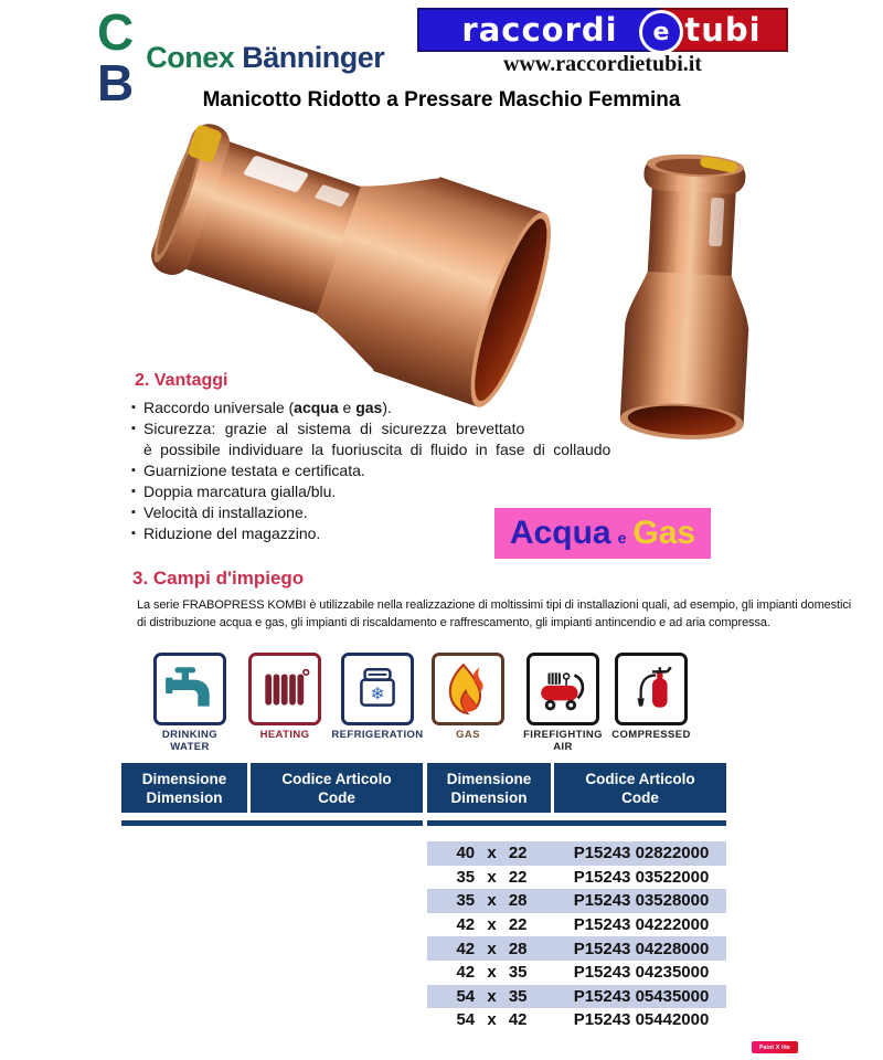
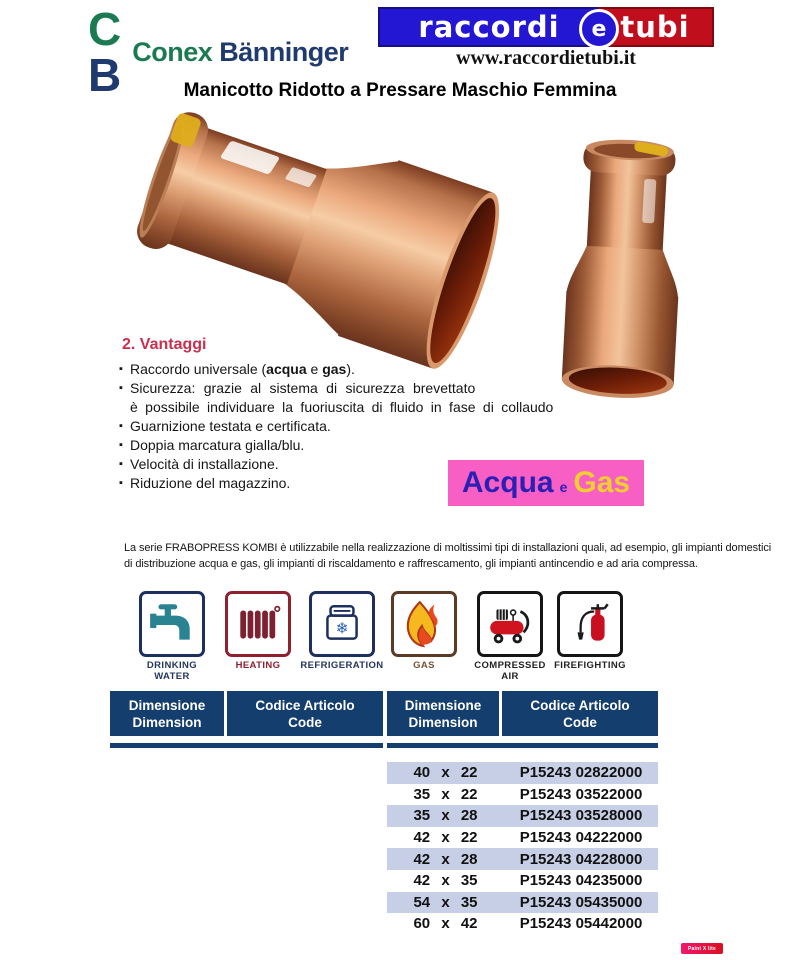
  C
  B
  Conex Bänninger
  raccordi
  tubi
  e
  www.raccordietubi.it
  Manicotto Ridotto a Pressare Maschio Femmina
  2. Vantaggi
  ▪
  Raccordo universale (acqua e gas).
  ▪
  Sicurezza: grazie al sistema di sicurezza brevettato
  è possibile individuare la fuoriuscita di fluido in fase di collaudo
  ▪
  Guarnizione testata e certificata.
  ▪
  Doppia marcatura gialla/blu.
  ▪
  Velocità di installazione.
  ▪
  Riduzione del magazzino.
  Acqua
  e
  Gas
- 3. Campi d'impiego
  La serie FRABOPRESS KOMBI è utilizzabile nella realizzazione di moltissimi tipi di installazioni quali, ad esempio, gli impianti domestici
  di distribuzione acqua e gas, gli impianti di riscaldamento e raffrescamento, gli impianti antincendio e ad aria compressa.
  DRINKING
  WATER
  HEATING
  ❄
  REFRIGERATION
  GAS
- FIREFIGHTING
+ COMPRESSED
  AIR
- COMPRESSED
+ FIREFIGHTING
  Dimensione
  Dimension
  Codice Articolo
  Code
  Dimensione
  Dimension
  Codice Articolo
  Code
  40 x 22
  P15243 02822000
  35 x 22
  P15243 03522000
  35 x 28
  P15243 03528000
  42 x 22
  P15243 04222000
  42 x 28
  P15243 04228000
  42 x 35
  P15243 04235000
  54 x 35
  P15243 05435000
- 54 x 42
+ 60 x 42
  P15243 05442000
